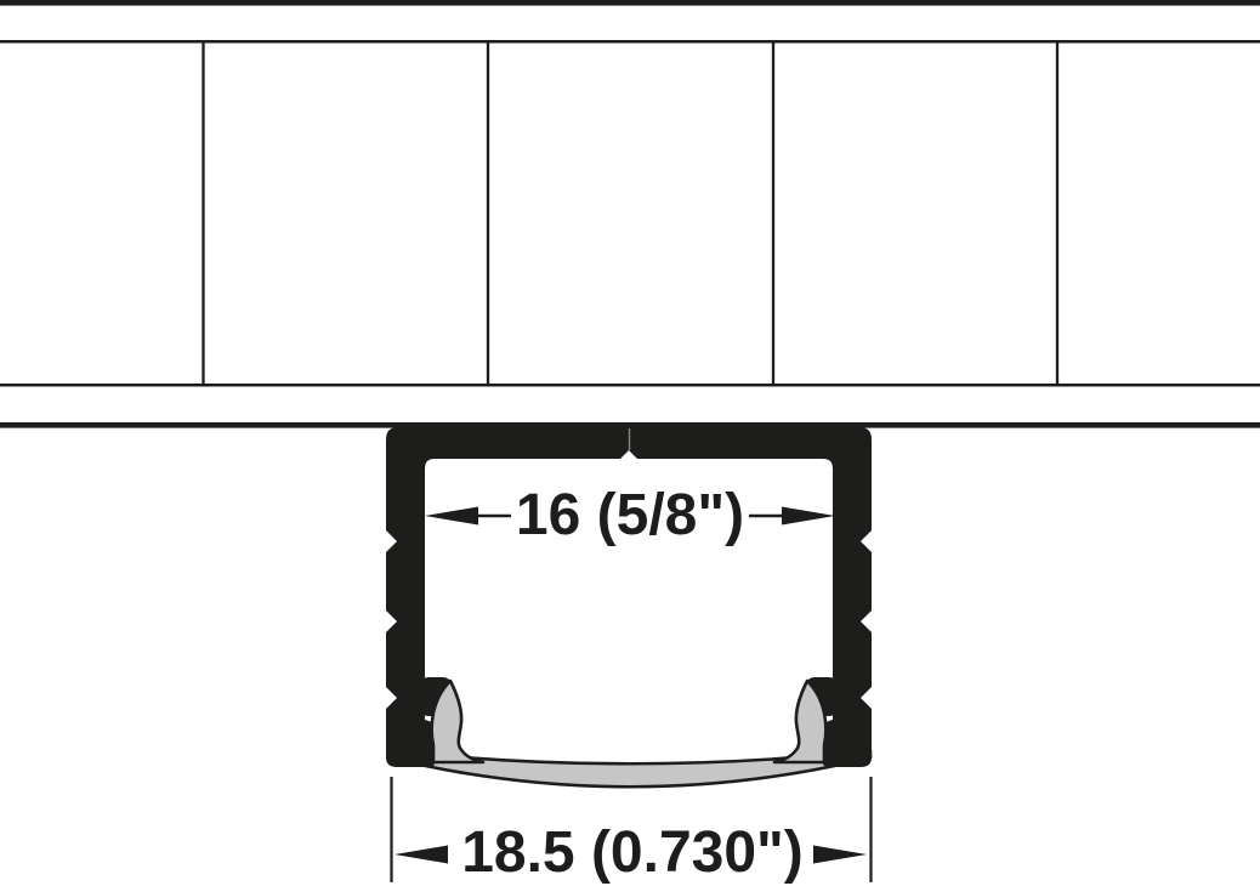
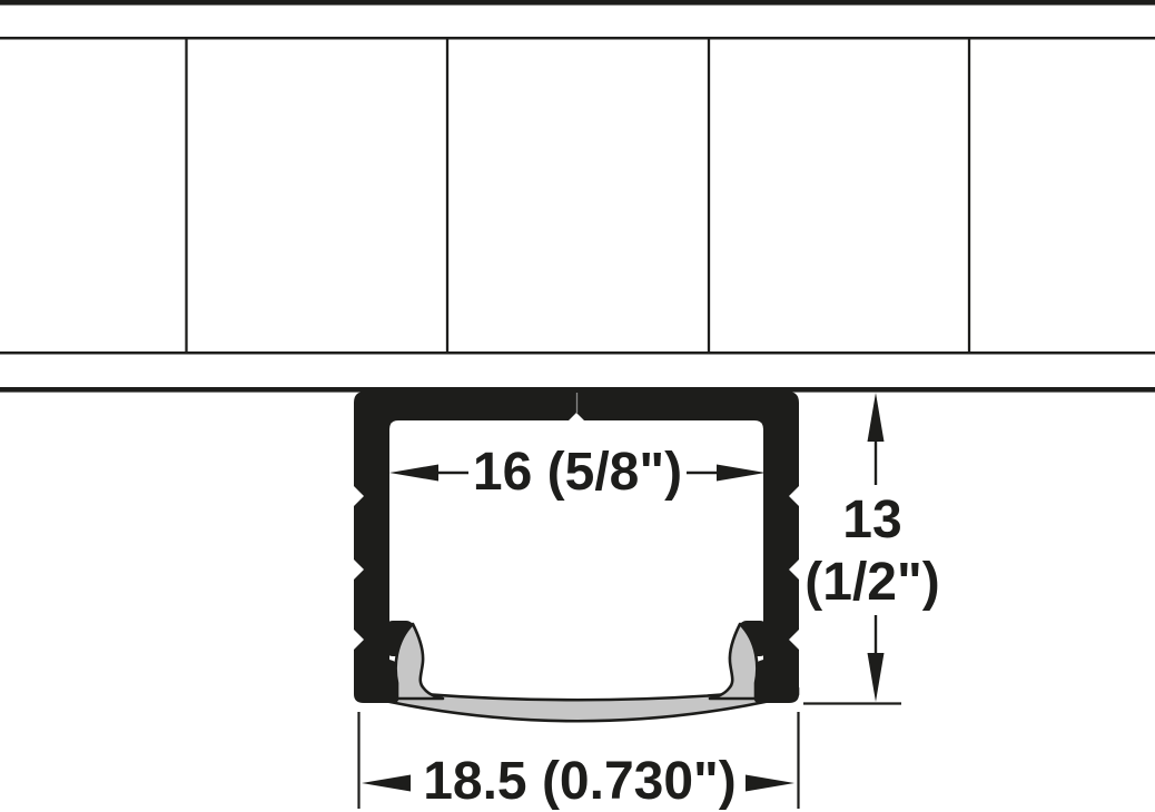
  16 (5/8")
+ 13
+ (1/2")
  18.5 (0.730")
